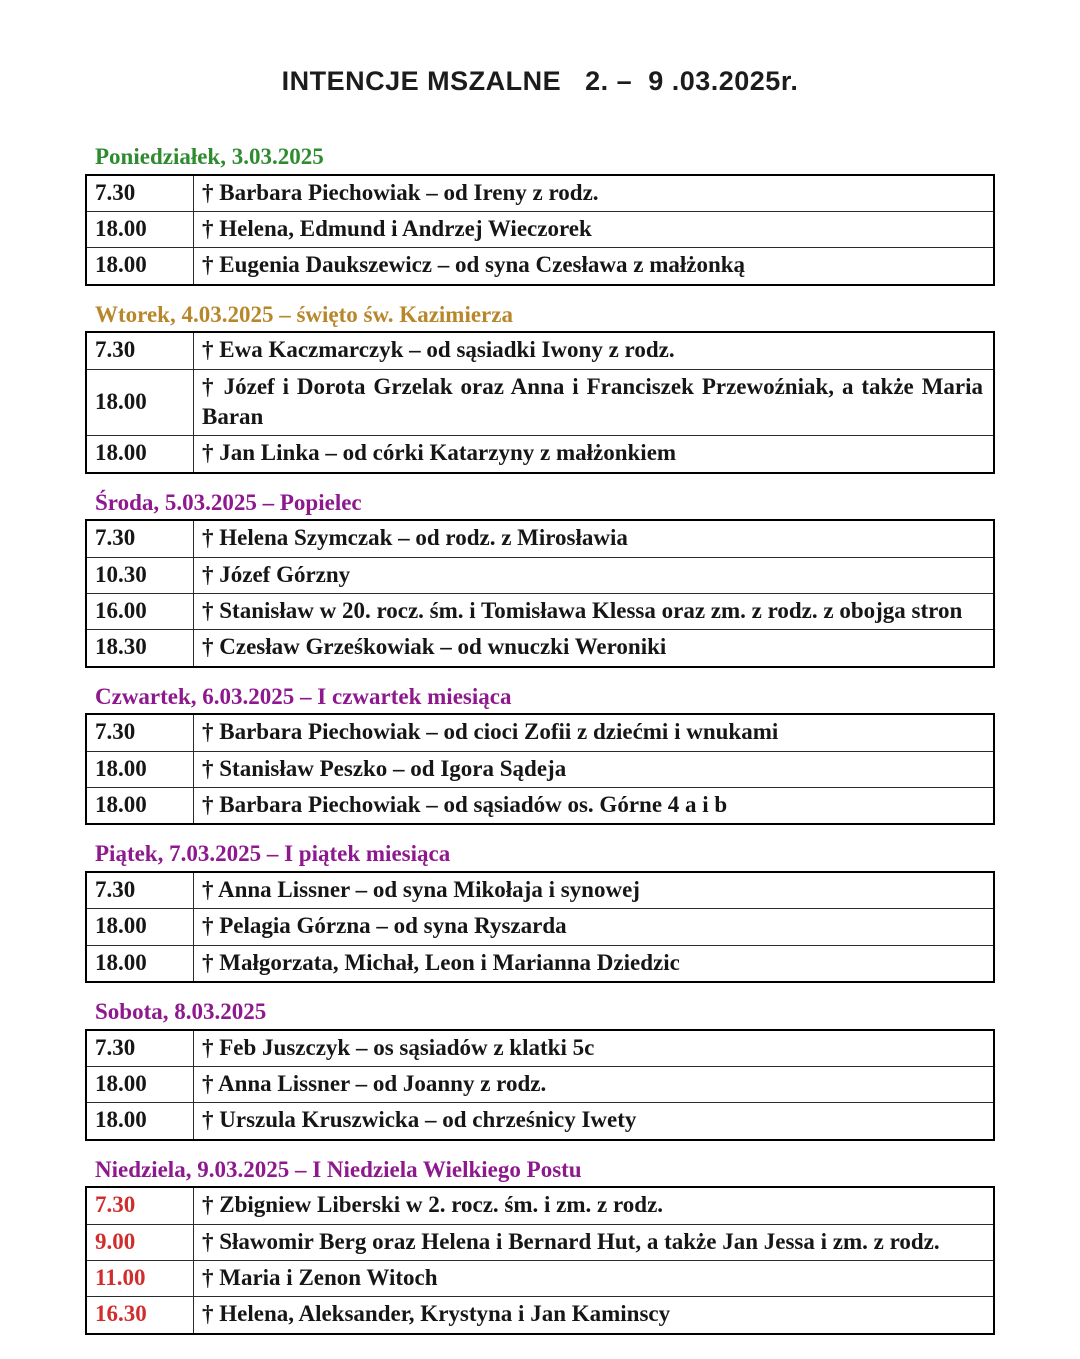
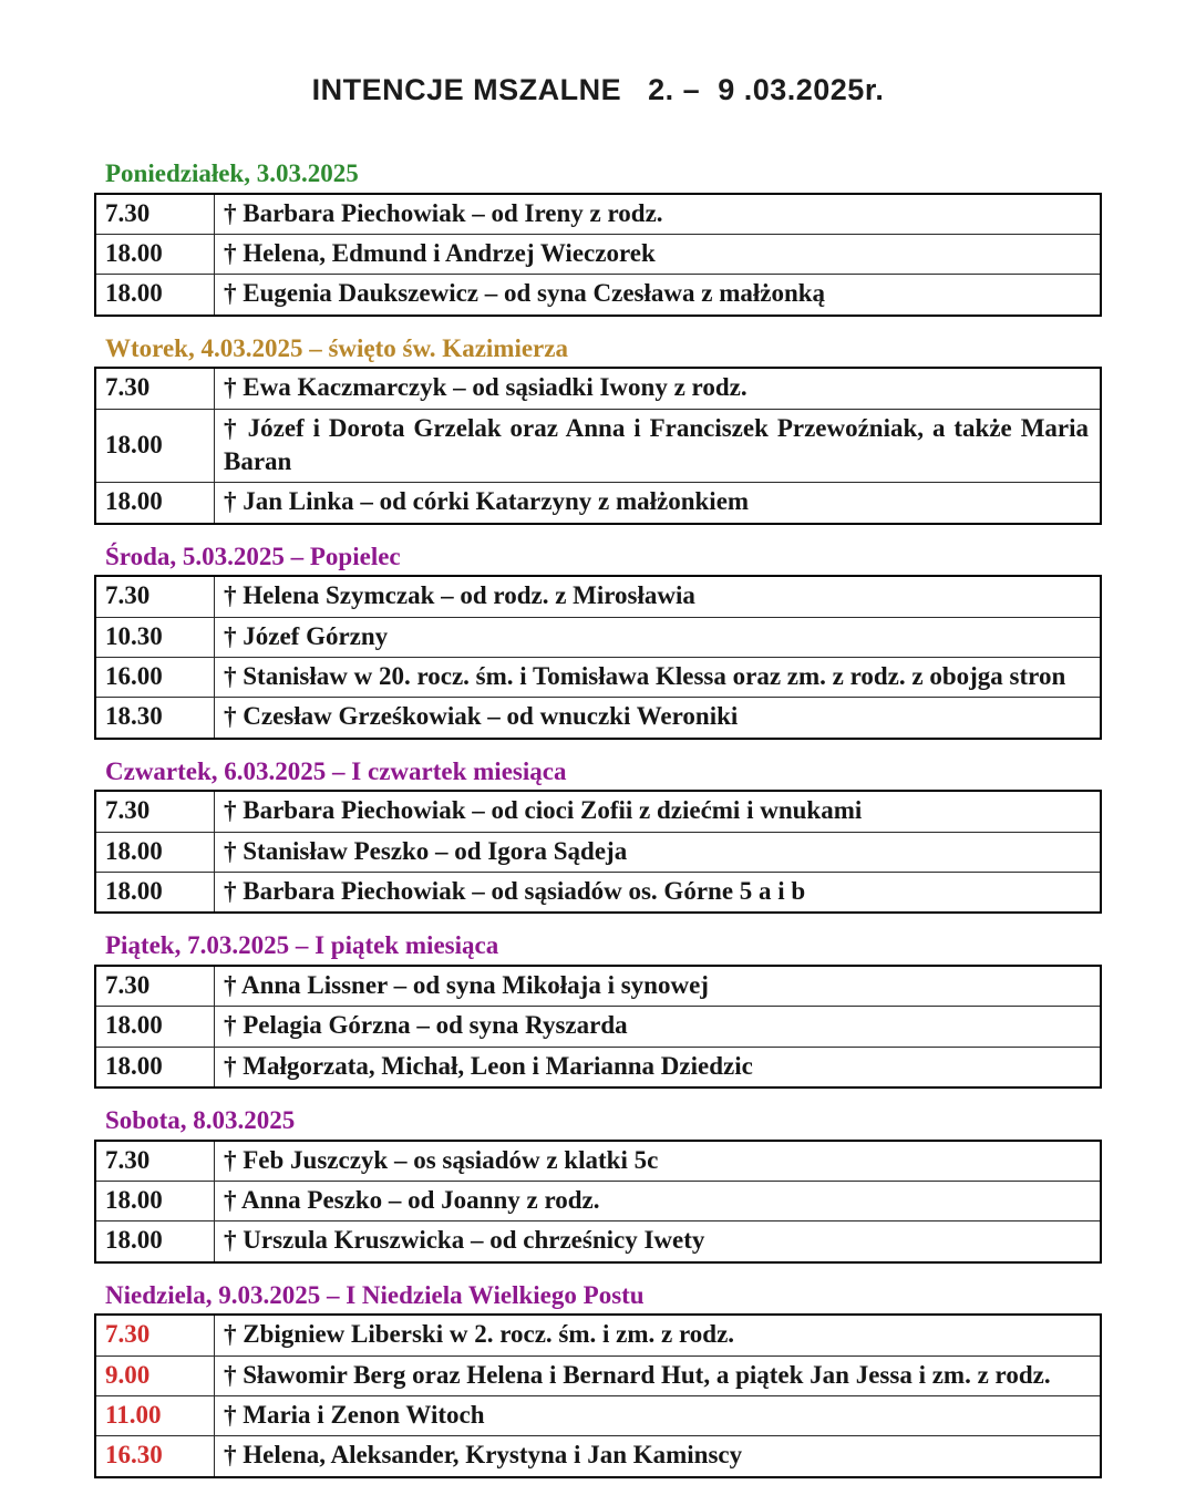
  INTENCJE MSZALNE 2. – 9 .03.2025r.
  Poniedziałek, 3.03.2025
  7.30	† Barbara Piechowiak – od Ireny z rodz.
  18.00	† Helena, Edmund i Andrzej Wieczorek
  18.00	† Eugenia Daukszewicz – od syna Czesława z małżonką
  Wtorek, 4.03.2025 – święto św. Kazimierza
  7.30	† Ewa Kaczmarczyk – od sąsiadki Iwony z rodz.
  18.00	† Józef i Dorota Grzelak oraz Anna i Franciszek Przewoźniak, a także Maria Baran
  18.00	† Jan Linka – od córki Katarzyny z małżonkiem
  Środa, 5.03.2025 – Popielec
  7.30	† Helena Szymczak – od rodz. z Mirosławia
  10.30	† Józef Górzny
  16.00	† Stanisław w 20. rocz. śm. i Tomisława Klessa oraz zm. z rodz. z obojga stron
  18.30	† Czesław Grześkowiak – od wnuczki Weroniki
  Czwartek, 6.03.2025 – I czwartek miesiąca
  7.30	† Barbara Piechowiak – od cioci Zofii z dziećmi i wnukami
  18.00	† Stanisław Peszko – od Igora Sądeja
- 18.00	† Barbara Piechowiak – od sąsiadów os. Górne 4 a i b
+ 18.00	† Barbara Piechowiak – od sąsiadów os. Górne 5 a i b
  Piątek, 7.03.2025 – I piątek miesiąca
  7.30	† Anna Lissner – od syna Mikołaja i synowej
  18.00	† Pelagia Górzna – od syna Ryszarda
  18.00	† Małgorzata, Michał, Leon i Marianna Dziedzic
  Sobota, 8.03.2025
  7.30	† Feb Juszczyk – os sąsiadów z klatki 5c
- 18.00	† Anna Lissner – od Joanny z rodz.
+ 18.00	† Anna Peszko – od Joanny z rodz.
  18.00	† Urszula Kruszwicka – od chrześnicy Iwety
  Niedziela, 9.03.2025 – I Niedziela Wielkiego Postu
  7.30	† Zbigniew Liberski w 2. rocz. śm. i zm. z rodz.
- 9.00	† Sławomir Berg oraz Helena i Bernard Hut, a także Jan Jessa i zm. z rodz.
+ 9.00	† Sławomir Berg oraz Helena i Bernard Hut, a piątek Jan Jessa i zm. z rodz.
  11.00	† Maria i Zenon Witoch
  16.30	† Helena, Aleksander, Krystyna i Jan Kaminscy
